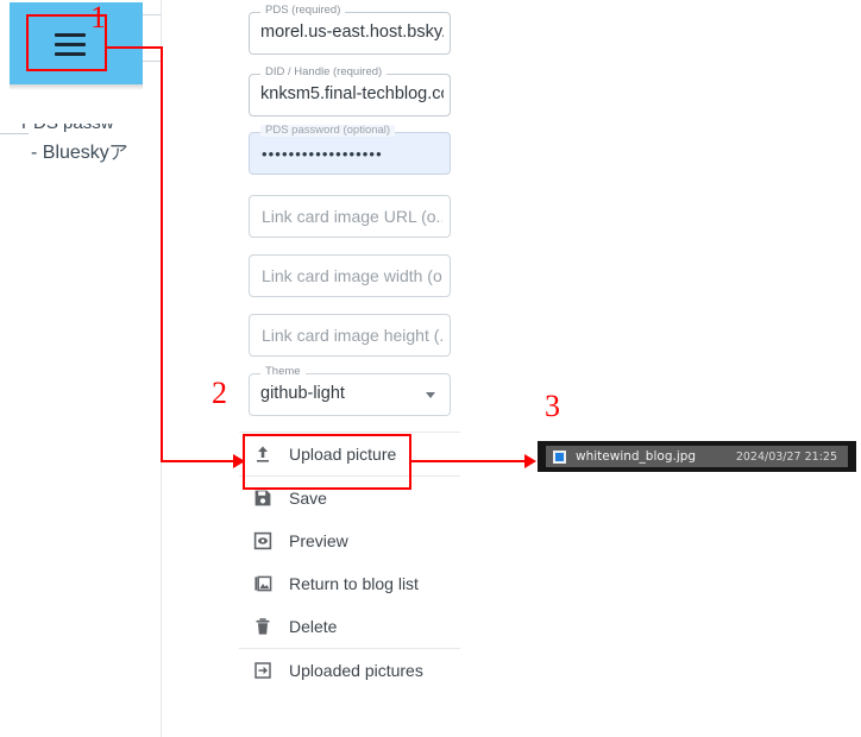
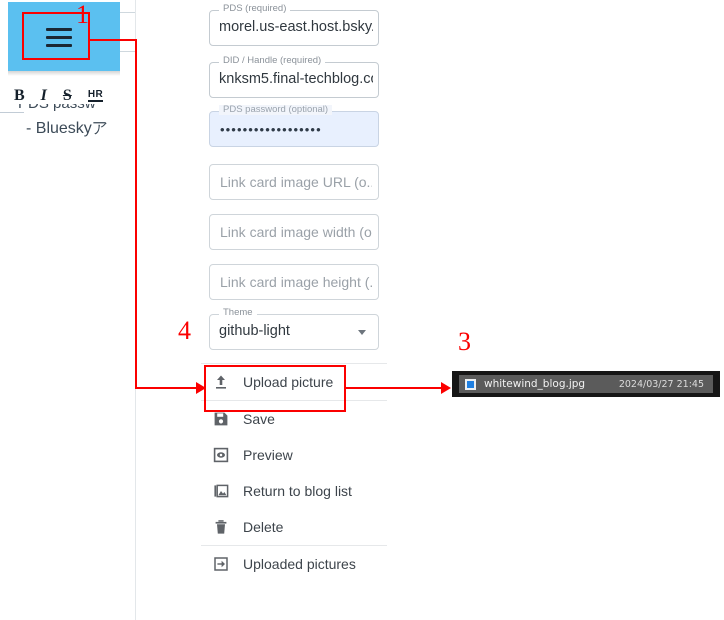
+ B
+ I
+ S
+ HR
  PDS passw
  - Blueskyア
  PDS (required)
  morel.us-east.host.bsky
  DID / Handle (required)
  knksm5.final-techblog.c
  PDS password (optional)
  ••••••••••••••••••
  Link card image URL (o.
  Link card image width (o
  Link card image height (.
  Theme
  github-light
  Upload picture
  Save
  Preview
  Return to blog list
  Delete
  Uploaded pictures
  whitewind_blog.jpg
- 2024/03/27 21:25
+ 2024/03/27 21:45
  1
- 2
+ 4
  3
